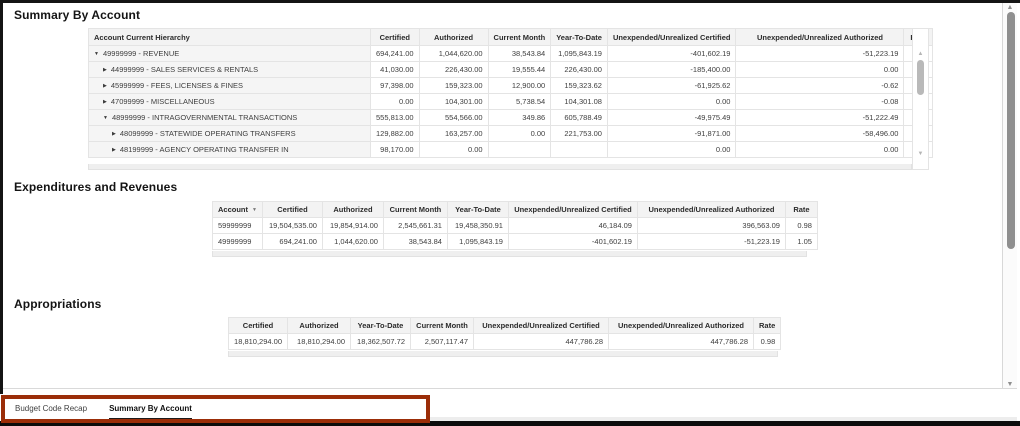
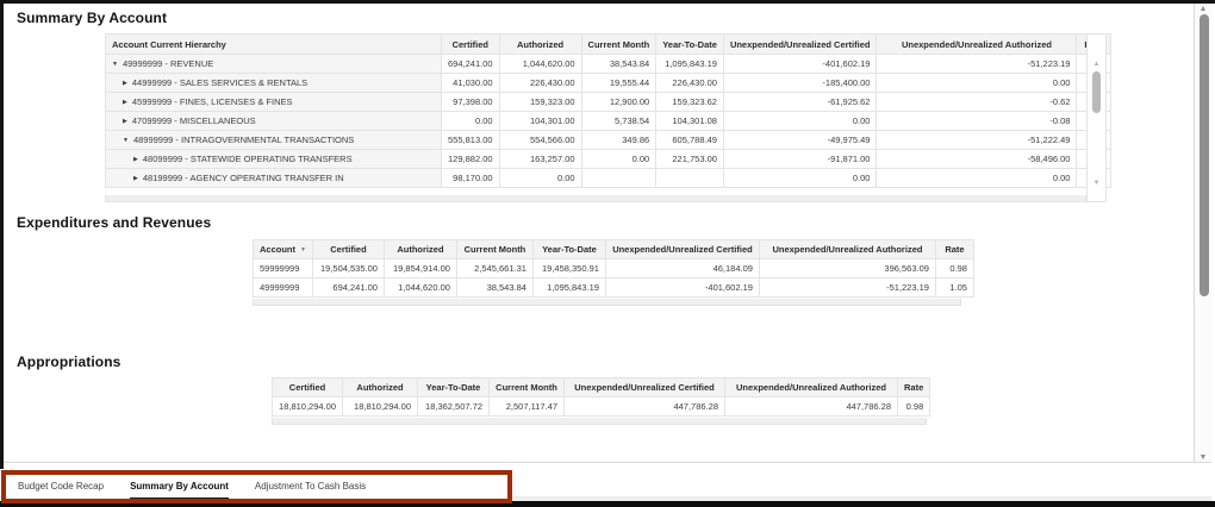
  Summary By Account
  Expenditures and Revenues
  Appropriations
  Account Current Hierarchy	Certified	Authorized	Current Month	Year-To-Date	Unexpended/Unrealized Certified	Unexpended/Unrealized Authorized
  49999999 - REVENUE	694,241.00	1,044,620.00	38,543.84	1,095,843.19	-401,602.19	-51,223.19
  44999999 - SALES SERVICES & RENTALS	41,030.00	226,430.00	19,555.44	226,430.00	-185,400.00	0.00
- 45999999 - FEES, LICENSES & FINES	97,398.00	159,323.00	12,900.00	159,323.62	-61,925.62	-0.62
+ 45999999 - FINES, LICENSES & FINES	97,398.00	159,323.00	12,900.00	159,323.62	-61,925.62	-0.62
  47099999 - MISCELLANEOUS	0.00	104,301.00	5,738.54	104,301.08	0.00	-0.08
  48999999 - INTRAGOVERNMENTAL TRANSACTIONS	555,813.00	554,566.00	349.86	605,788.49	-49,975.49	-51,222.49
  48099999 - STATEWIDE OPERATING TRANSFERS	129,882.00	163,257.00	0.00	221,753.00	-91,871.00	-58,496.00
  48199999 - AGENCY OPERATING TRANSFER IN	98,170.00	0.00			0.00	0.00
  Account	Certified	Authorized	Current Month	Year-To-Date	Unexpended/Unrealized Certified	Unexpended/Unrealized Authorized	Rate
  59999999	19,504,535.00	19,854,914.00	2,545,661.31	19,458,350.91	46,184.09	396,563.09	0.98
  49999999	694,241.00	1,044,620.00	38,543.84	1,095,843.19	-401,602.19	-51,223.19	1.05
  Certified	Authorized	Year-To-Date	Current Month	Unexpended/Unrealized Certified	Unexpended/Unrealized Authorized	Rate
  18,810,294.00	18,810,294.00	18,362,507.72	2,507,117.47	447,786.28	447,786.28	0.98
  Budget Code Recap
  Summary By Account
+ Adjustment To Cash Basis
